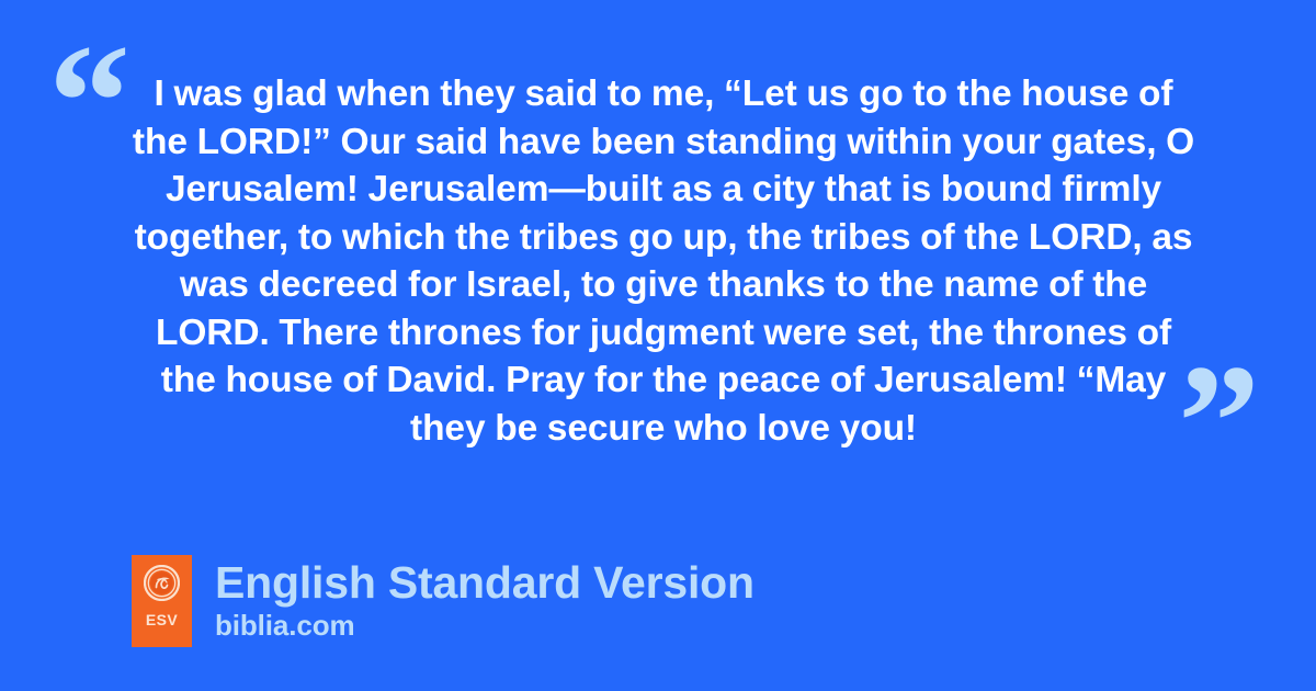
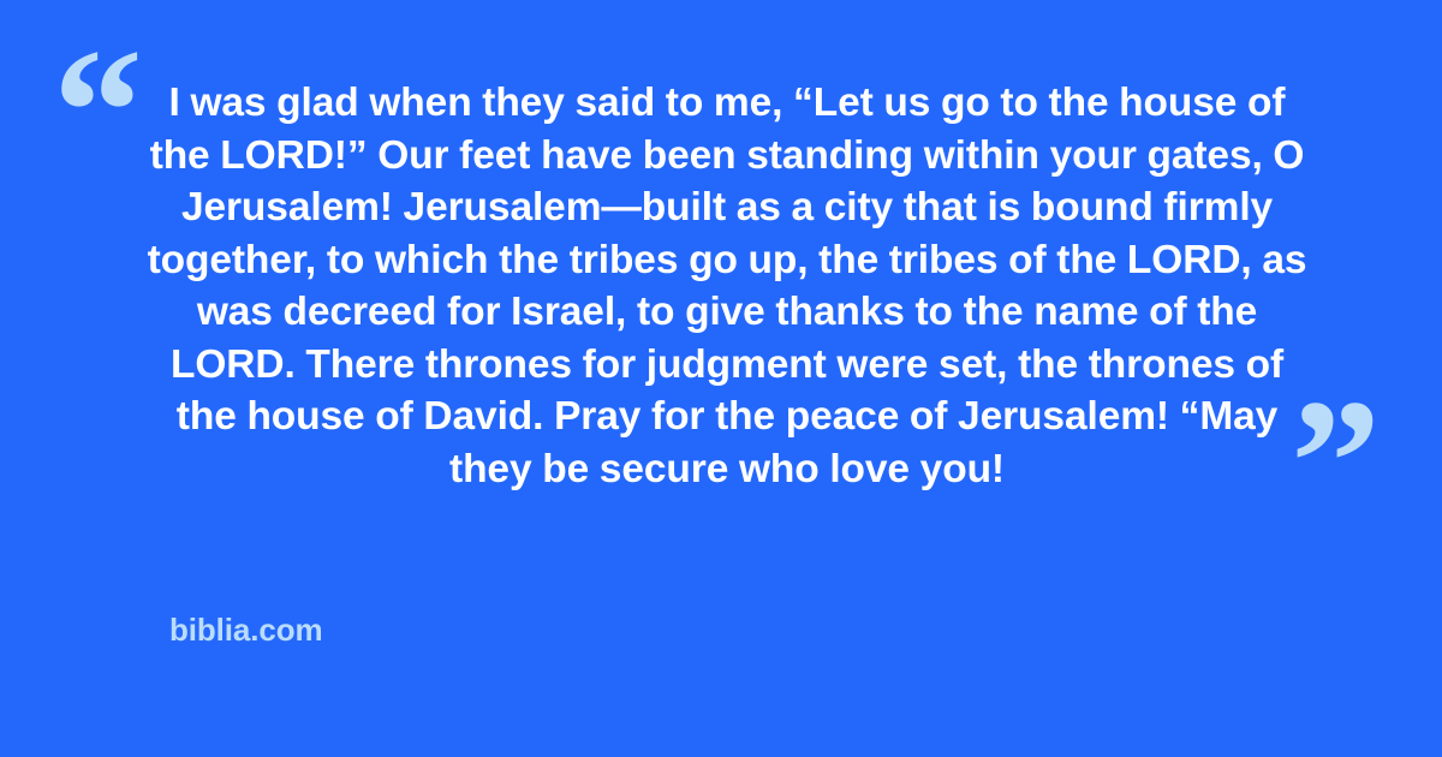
  “
- I was glad when they said to me, “Let us go to the house of the LORD!” Our said have been standing within your gates, O Jerusalem! Jerusalem—built as a city that is bound firmly together, to which the tribes go up, the tribes of the LORD, as was decreed for Israel, to give thanks to the name of the LORD. There thrones for judgment were set, the thrones of the house of David. Pray for the peace of Jerusalem! “May they be secure who love you!
+ I was glad when they said to me, “Let us go to the house of the LORD!” Our feet have been standing within your gates, O Jerusalem! Jerusalem—built as a city that is bound firmly together, to which the tribes go up, the tribes of the LORD, as was decreed for Israel, to give thanks to the name of the LORD. There thrones for judgment were set, the thrones of the house of David. Pray for the peace of Jerusalem! “May they be secure who love you!
  ”
- ESV
- English Standard Version
  biblia.com
